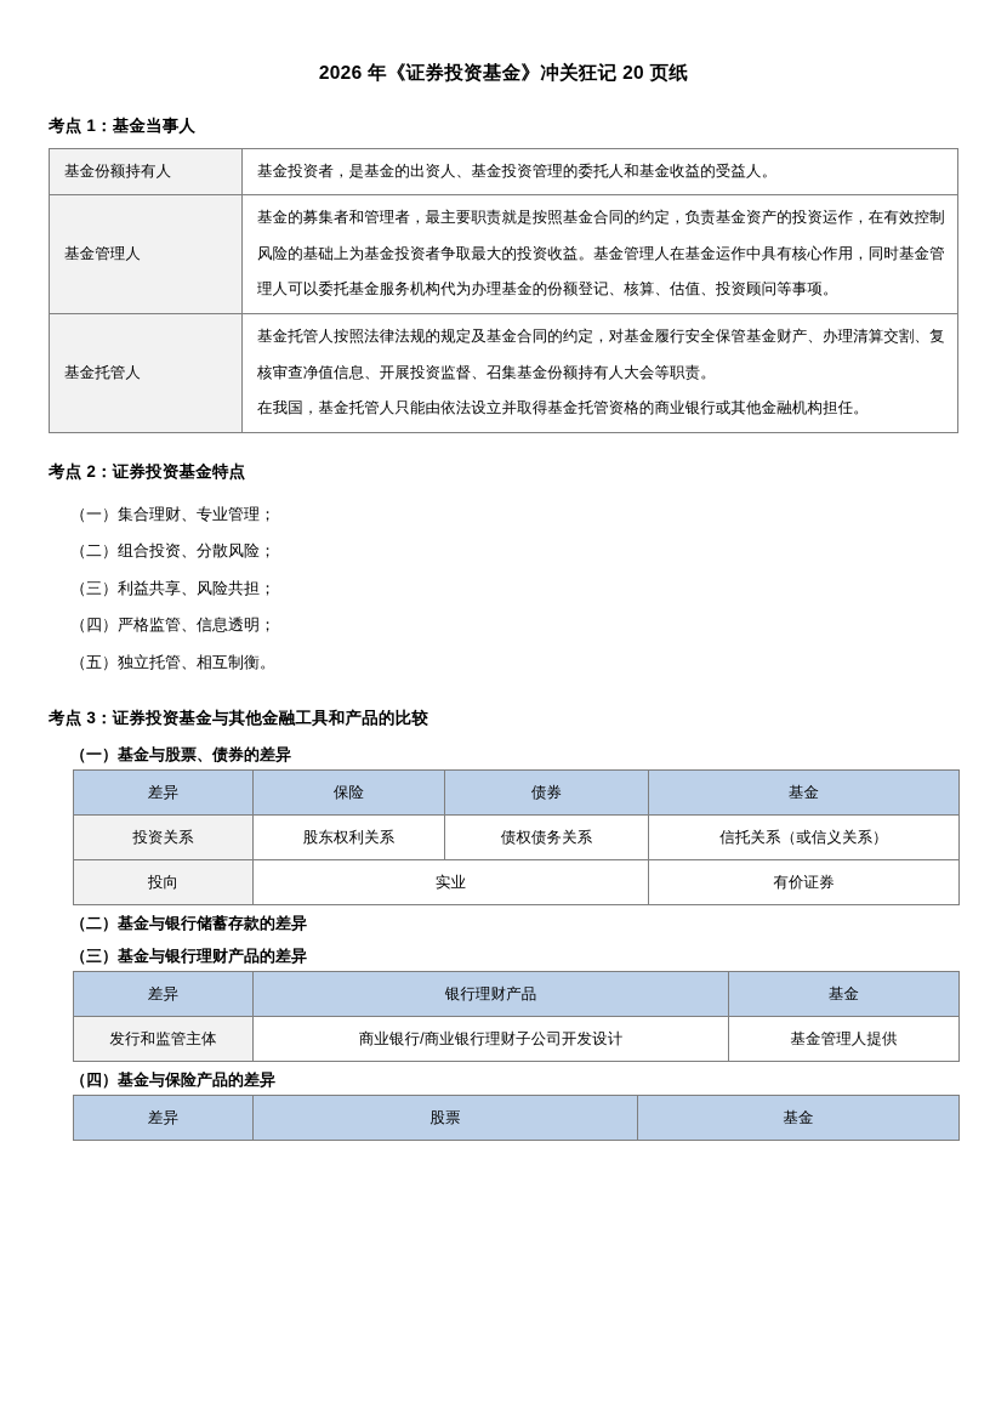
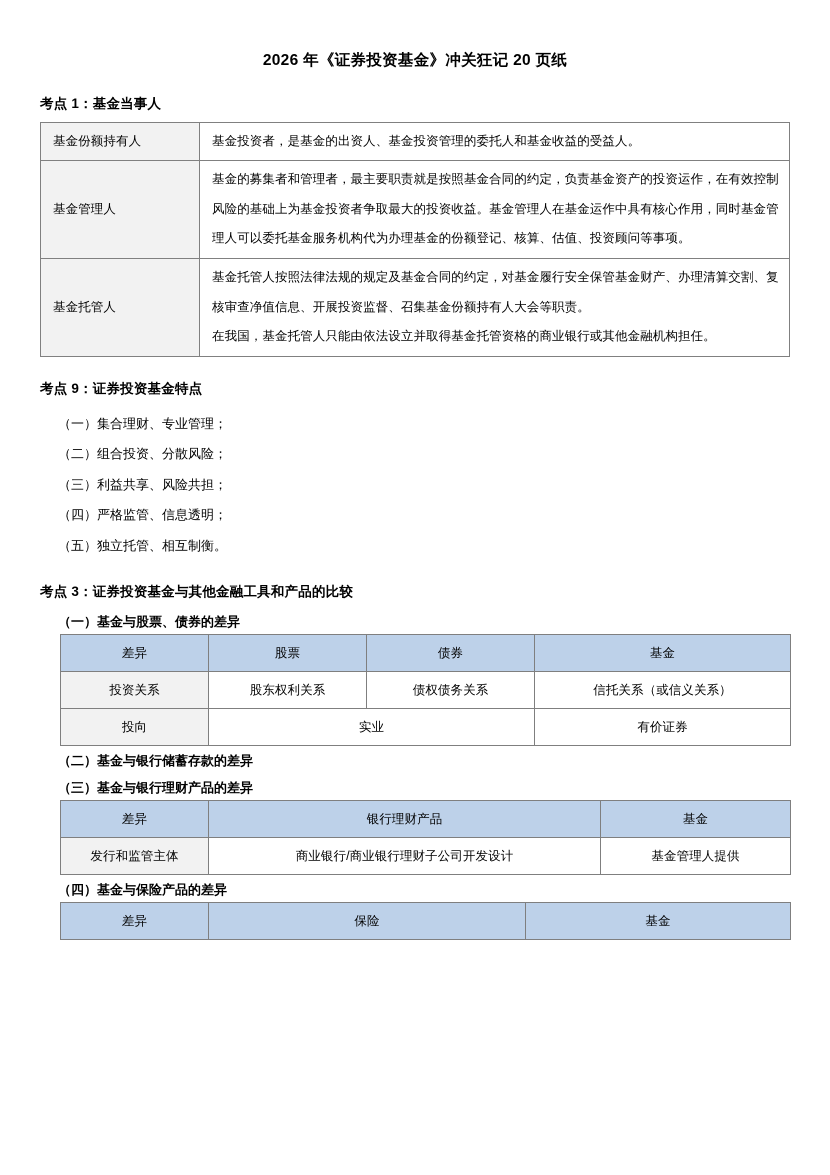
  2026 年《证券投资基金》冲关狂记 20 页纸
  考点 1：基金当事人
  基金份额持有人	基金投资者，是基金的出资人、基金投资管理的委托人和基金收益的受益人。
  基金管理人	基金的募集者和管理者，最主要职责就是按照基金合同的约定，负责基金资产的投资运作，在有效控制风险的基础上为基金投资者争取最大的投资收益。基金管理人在基金运作中具有核心作用，同时基金管理人可以委托基金服务机构代为办理基金的份额登记、核算、估值、投资顾问等事项。
  基金托管人	基金托管人按照法律法规的规定及基金合同的约定，对基金履行安全保管基金财产、办理清算交割、复核审查净值信息、开展投资监督、召集基金份额持有人大会等职责。 在我国，基金托管人只能由依法设立并取得基金托管资格的商业银行或其他金融机构担任。
- 考点 2：证券投资基金特点
+ 考点 9：证券投资基金特点
  （一）集合理财、专业管理；
  （二）组合投资、分散风险；
  （三）利益共享、风险共担；
  （四）严格监管、信息透明；
  （五）独立托管、相互制衡。
  考点 3：证券投资基金与其他金融工具和产品的比较
  （一）基金与股票、债券的差异
- 差异	保险	债券	基金
+ 差异	股票	债券	基金
  投资关系	股东权利关系	债权债务关系	信托关系（或信义关系）
  投向	实业	有价证券
  （二）基金与银行储蓄存款的差异
  （三）基金与银行理财产品的差异
  差异	银行理财产品	基金
  发行和监管主体	商业银行/商业银行理财子公司开发设计	基金管理人提供
  （四）基金与保险产品的差异
- 差异	股票	基金
+ 差异	保险	基金
